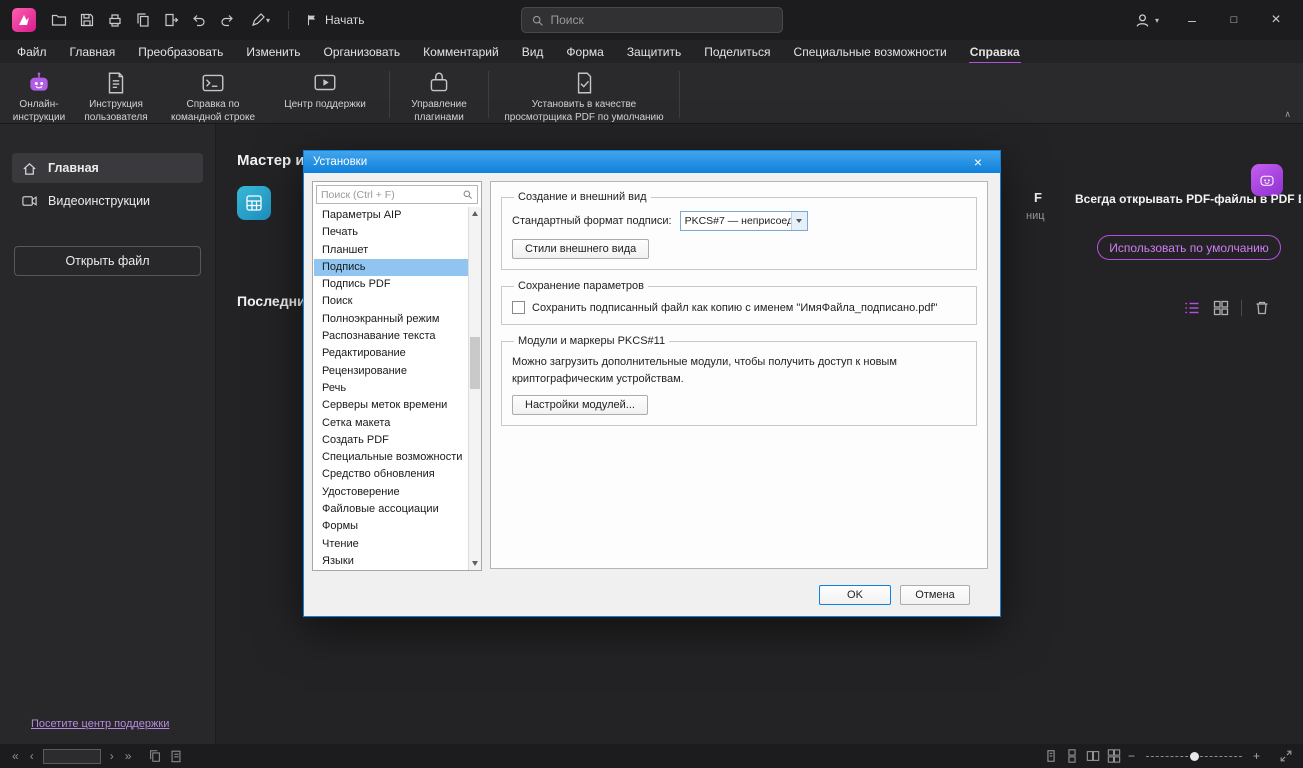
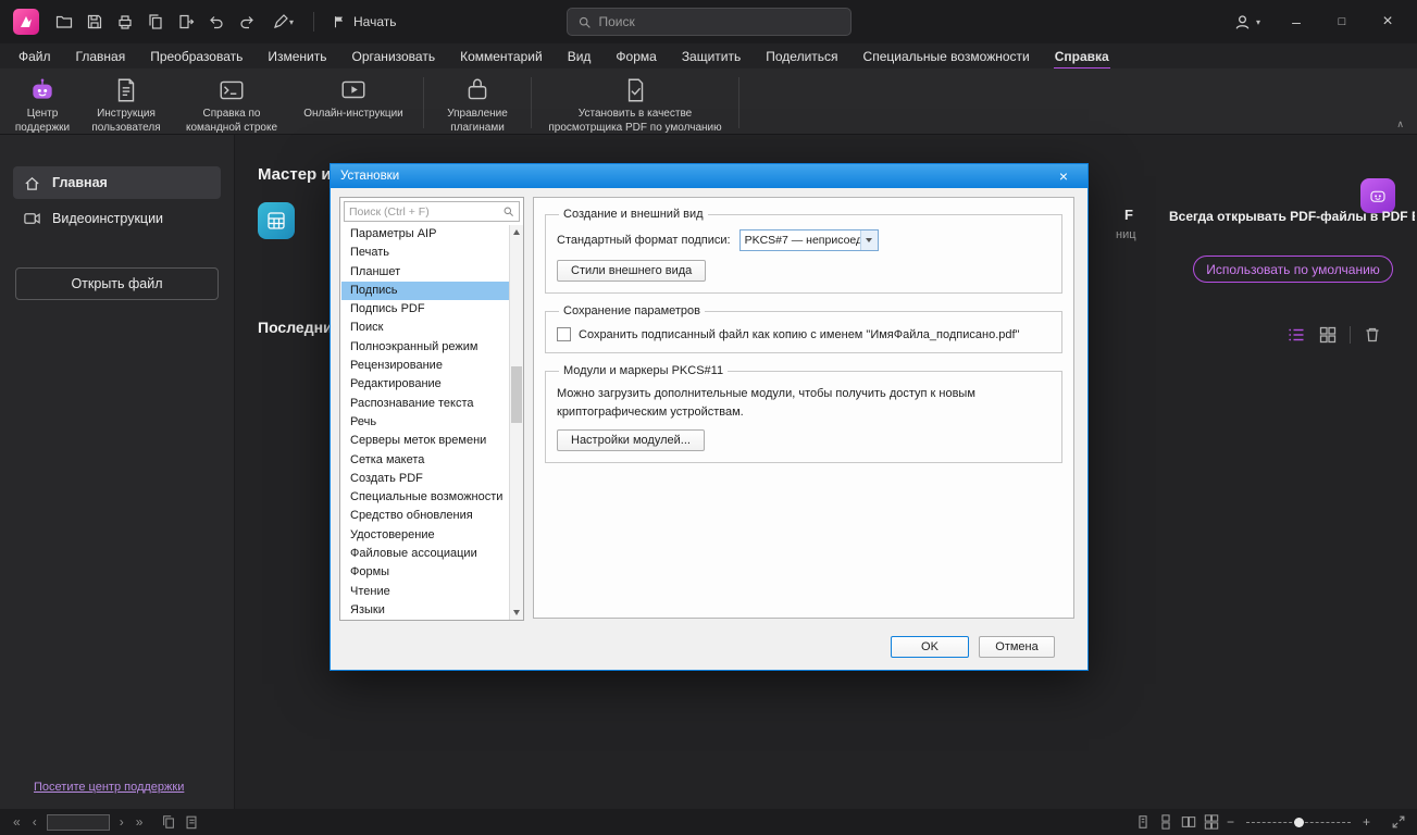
  ▾
  Начать
  Поиск
  ▾
  –
  □
  ×
  Файл
  Главная
  Преобразовать
  Изменить
  Организовать
  Комментарий
  Вид
  Форма
  Защитить
  Поделиться
  Специальные возможности
  Справка
- Онлайн-инструкции
+ Центр поддержки
  Инструкция пользователя
  Справка по командной строке
- Центр поддержки
+ Онлайн-инструкции
  Управление плагинами
  Установить в качестве просмотрщика PDF по умолчанию
  ∧
  Главная
  Видеоинструкции
  Открыть файл
  Посетите центр поддержки
  Мастер и
  F
  ниц
  Всегда открывать PDF-файлы в PDF
  Использовать по умолчанию
  Последни
  Установки
  ×
  Поиск (Ctrl + F)
  Параметры AIP
  Печать
  Планшет
  Подпись
  Подпись PDF
  Поиск
  Полноэкранный режим
- Распознавание текста
+ Рецензирование
  Редактирование
- Рецензирование
+ Распознавание текста
  Речь
  Серверы меток времени
  Сетка макета
  Создать PDF
  Специальные возможности
  Средство обновления
  Удостоверение
  Файловые ассоциации
  Формы
  Чтение
  Языки
  Создание и внешний вид
  Стандартный формат подписи:
  PKCS#7 — неприсое
  Стили внешнего вида
  Сохранение параметров
  Сохранить подписанный файл как копию с именем "ИмяФайла_подписано.pdf"
  Модули и маркеры PKCS#11
  Можно загрузить дополнительные модули, чтобы получить доступ к новым криптографическим устройствам.
  Настройки модулей...
  OK
  Отмена
  «
  ‹
  ›
  »
  −
  +
